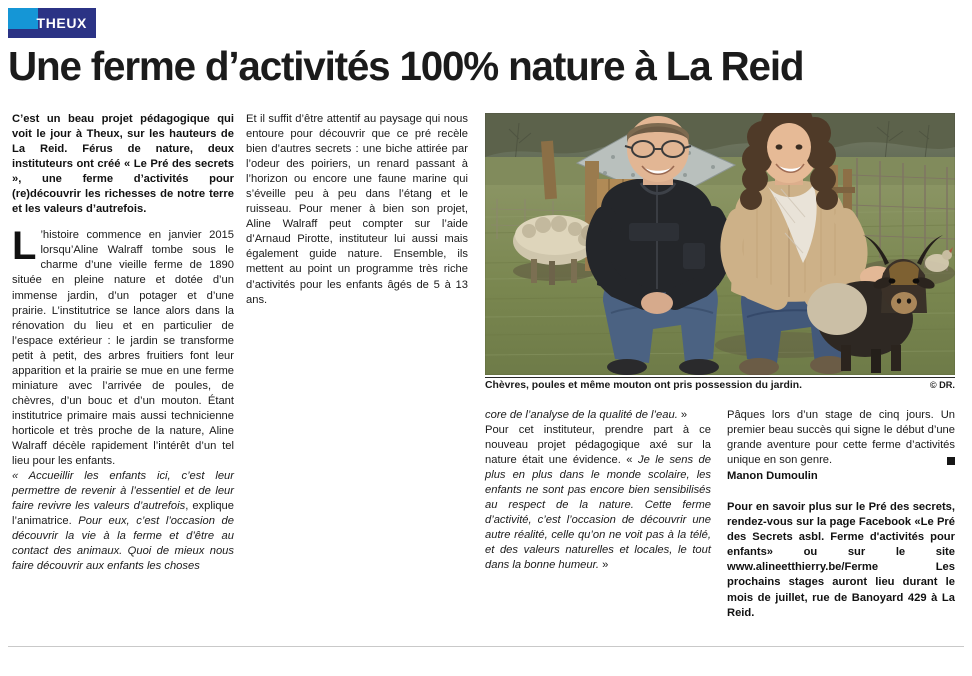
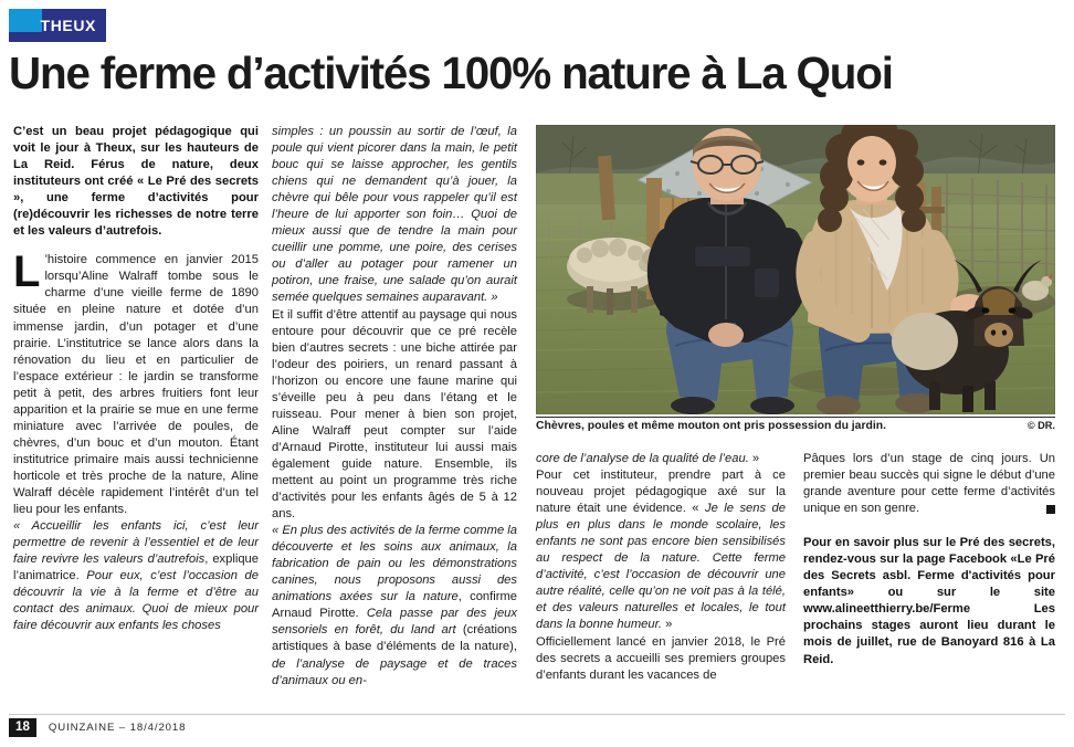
  THEUX
- Une ferme d’activités 100% nature à La Reid
+ Une ferme d’activités 100% nature à La Quoi
  C’est un beau projet pédagogique qui voit le jour à Theux, sur les hauteurs de La Reid. Férus de nature, deux instituteurs ont créé « Le Pré des secrets », une ferme d’activités pour (re)découvrir les richesses de notre terre et les valeurs d’autrefois.
  L
  ’histoire commence en janvier 2015 lorsqu’Aline Walraff tombe sous le charme d’une vieille ferme de 1890 située en pleine nature et dotée d’un immense jardin, d’un potager et d’une prairie. L’institutrice se lance alors dans la rénovation du lieu et en particulier de l’espace extérieur : le jardin se transforme petit à petit, des arbres fruitiers font leur apparition et la prairie se mue en une ferme miniature avec l’arrivée de poules, de chèvres, d’un bouc et d’un mouton. Étant institutrice primaire mais aussi technicienne horticole et très proche de la nature, Aline Walraff décèle rapidement l’intérêt d’un tel lieu pour les enfants.
- « Accueillir les enfants ici, c’est leur permettre de revenir à l’essentiel et de leur faire revivre les valeurs d’autrefois, explique l’animatrice. Pour eux, c’est l’occasion de découvrir la vie à la ferme et d’être au contact des animaux. Quoi de mieux nous faire découvrir aux enfants les choses
+ « Accueillir les enfants ici, c’est leur permettre de revenir à l’essentiel et de leur faire revivre les valeurs d’autrefois, explique l’animatrice. Pour eux, c’est l’occasion de découvrir la vie à la ferme et d’être au contact des animaux. Quoi de mieux pour faire découvrir aux enfants les choses
+ simples : un poussin au sortir de l’œuf, la poule qui vient picorer dans la main, le petit bouc qui se laisse approcher, les gentils chiens qui ne demandent qu’à jouer, la chèvre qui bêle pour vous rappeler qu’il est l’heure de lui apporter son foin… Quoi de mieux aussi que de tendre la main pour cueillir une pomme, une poire, des cerises ou d’aller au potager pour ramener un potiron, une fraise, une salade qu’on aurait semée quelques semaines auparavant. »
- Et il suffit d’être attentif au paysage qui nous entoure pour découvrir que ce pré recèle bien d’autres secrets : une biche attirée par l’odeur des poiriers, un renard passant à l’horizon ou encore une faune marine qui s’éveille peu à peu dans l’étang et le ruisseau. Pour mener à bien son projet, Aline Walraff peut compter sur l’aide d’Arnaud Pirotte, instituteur lui aussi mais également guide nature. Ensemble, ils mettent au point un programme très riche d’activités pour les enfants âgés de 5 à 13 ans.
+ Et il suffit d’être attentif au paysage qui nous entoure pour découvrir que ce pré recèle bien d’autres secrets : une biche attirée par l’odeur des poiriers, un renard passant à l’horizon ou encore une faune marine qui s’éveille peu à peu dans l’étang et le ruisseau. Pour mener à bien son projet, Aline Walraff peut compter sur l’aide d’Arnaud Pirotte, instituteur lui aussi mais également guide nature. Ensemble, ils mettent au point un programme très riche d’activités pour les enfants âgés de 5 à 12 ans.
+ « En plus des activités de la ferme comme la découverte et les soins aux animaux, la fabrication de pain ou les démonstrations canines, nous proposons aussi des animations axées sur la nature, confirme Arnaud Pirotte. Cela passe par des jeux sensoriels en forêt, du land art (créations artistiques à base d’éléments de la nature), de l’analyse de paysage et de traces d’animaux ou en-
  Chèvres, poules et même mouton ont pris possession du jardin.
  © DR.
  core de l’analyse de la qualité de l’eau. »
  Pour cet instituteur, prendre part à ce nouveau projet pédagogique axé sur la nature était une évidence. « Je le sens de plus en plus dans le monde scolaire, les enfants ne sont pas encore bien sensibilisés au respect de la nature. Cette ferme d’activité, c’est l’occasion de découvrir une autre réalité, celle qu’on ne voit pas à la télé, et des valeurs naturelles et locales, le tout dans la bonne humeur. »
+ Officiellement lancé en janvier 2018, le Pré des secrets a accueilli ses premiers groupes d’enfants durant les vacances de
  Pâques lors d’un stage de cinq jours. Un premier beau succès qui signe le début d’une grande aventure pour cette ferme d’activités unique en son genre.
- Manon Dumoulin
- Pour en savoir plus sur le Pré des secrets, rendez-vous sur la page Facebook «Le Pré des Secrets asbl. Ferme d'activités pour enfants» ou sur le site www.alineetthierry.be/Ferme Les prochains stages auront lieu durant le mois de juillet, rue de Banoyard 429 à La Reid.
+ Pour en savoir plus sur le Pré des secrets, rendez-vous sur la page Facebook «Le Pré des Secrets asbl. Ferme d'activités pour enfants» ou sur le site www.alineetthierry.be/Ferme Les prochains stages auront lieu durant le mois de juillet, rue de Banoyard 816 à La Reid.
+ 18
+ QUINZAINE – 18/4/2018
